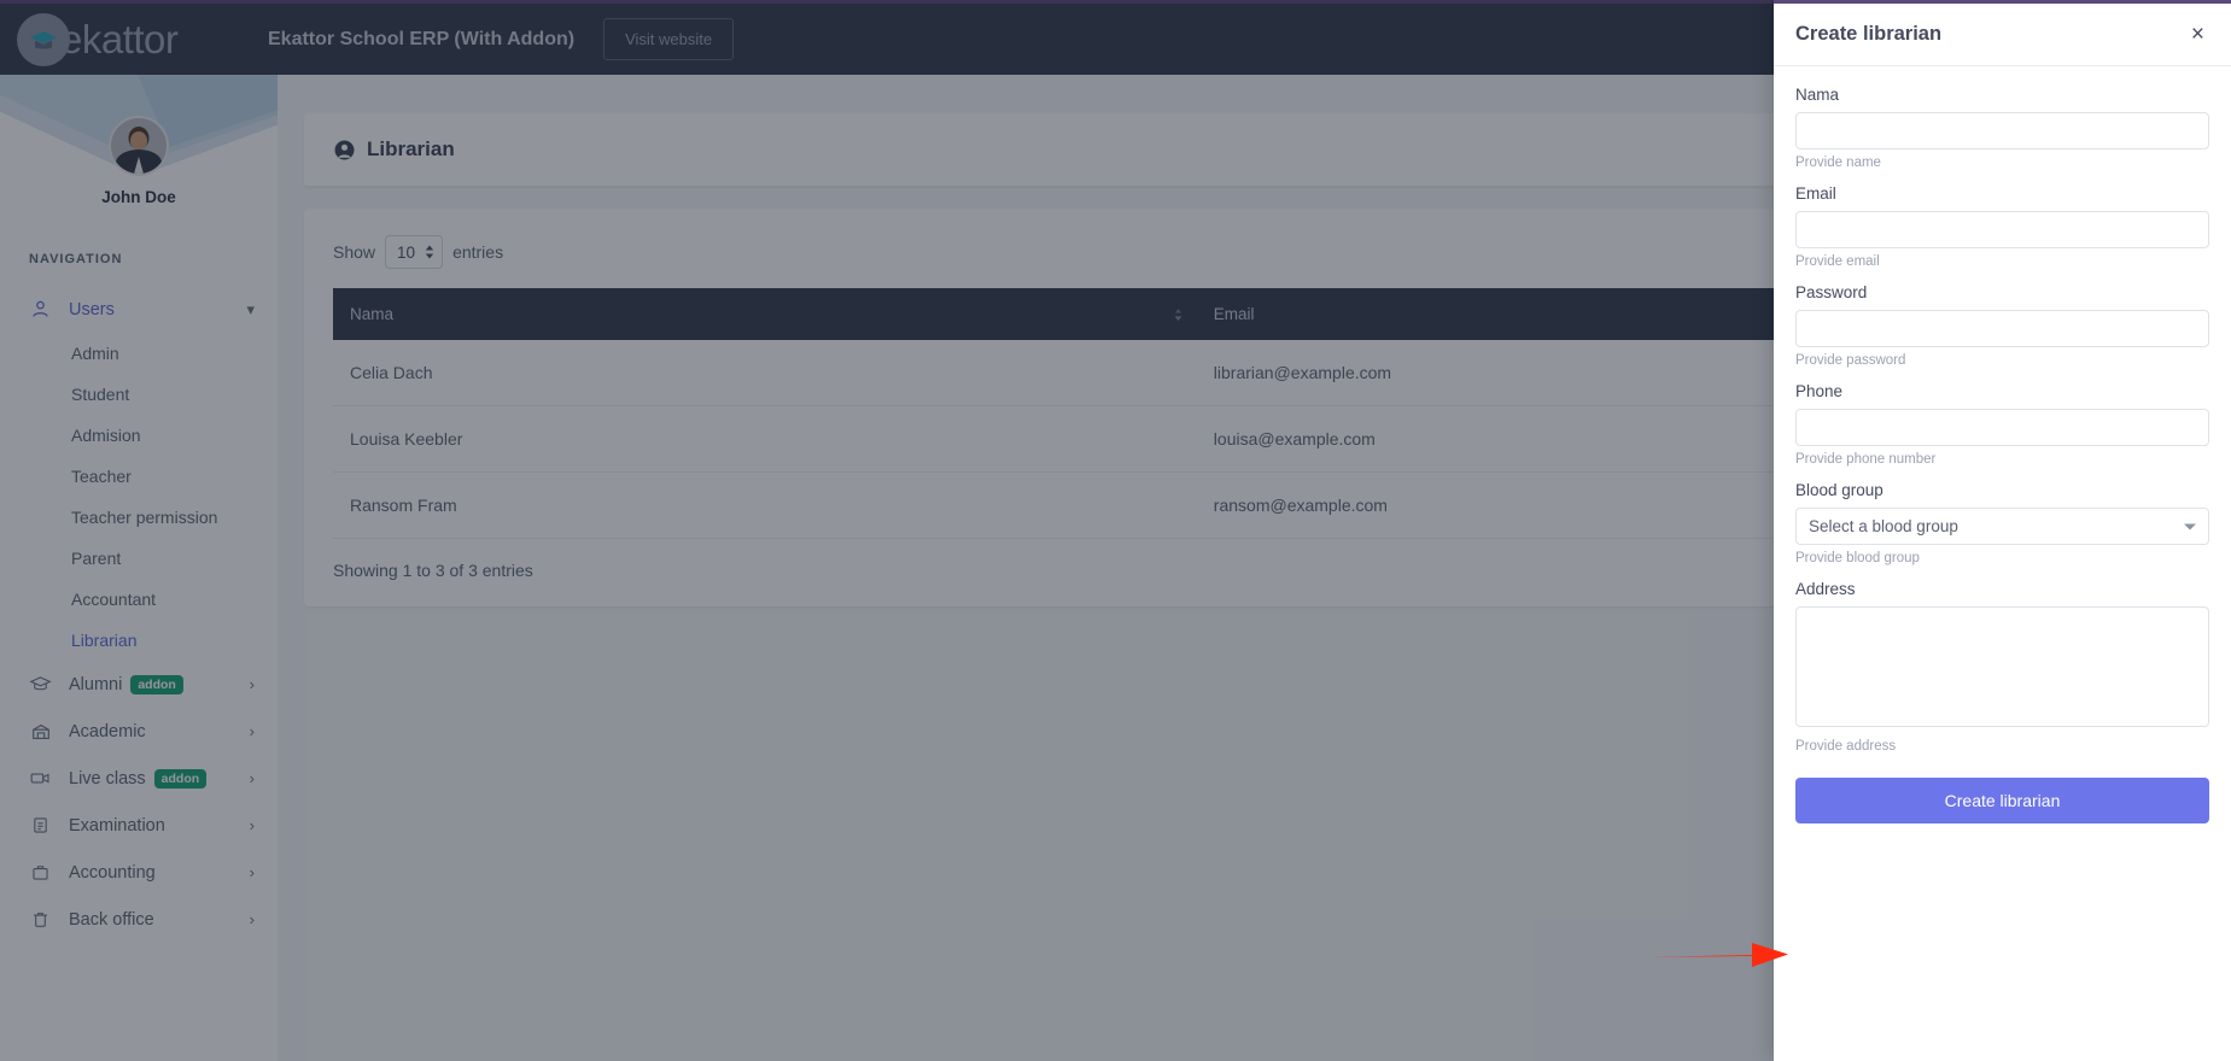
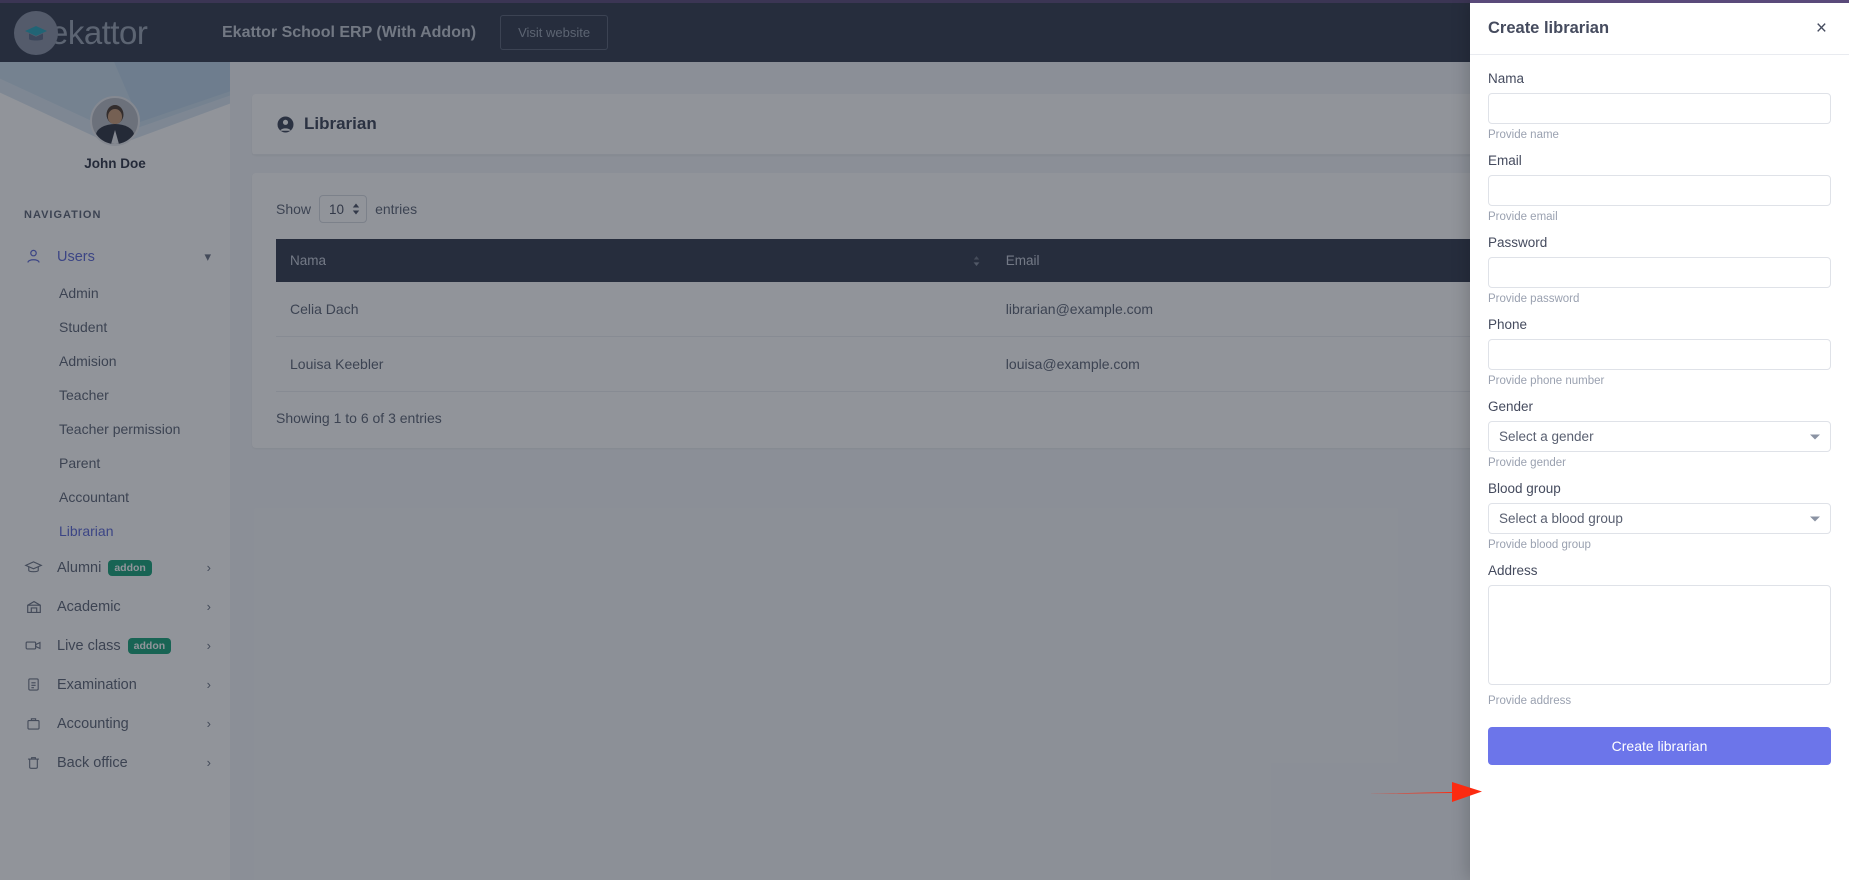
  ekattor
  Ekattor School ERP (With Addon)
  Visit website
  John Doe
  NAVIGATION
  Users
  ▾
  Admin
  Student
  Admision
  Teacher
  Teacher permission
  Parent
  Accountant
  Librarian
  Alumni addon
  ›
  Academic
  ›
  Live class addon
  ›
  Examination
  ›
  Accounting
  ›
  Back office
  ›
  Librarian
  Show
  10
  entries
  Celia Dach	librarian@example.com
  Louisa Keebler	louisa@example.com
- Ransom Fram	ransom@example.com
- Showing 1 to 3 of 3 entries
+ Showing 1 to 6 of 3 entries
  Create librarian
  ×
  Nama
  Provide name
  Email
  Provide email
  Password
  Provide password
  Phone
  Provide phone number
+ Gender
+ Select a gender
+ Provide gender
  Blood group
  Select a blood group
  Provide blood group
  Address
  Provide address
  Create librarian
